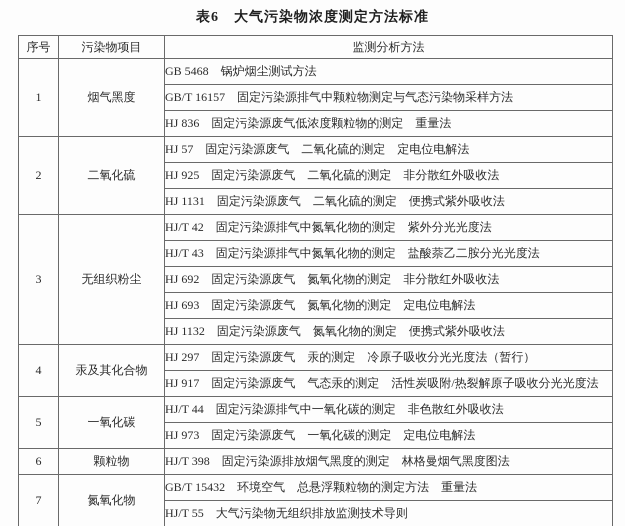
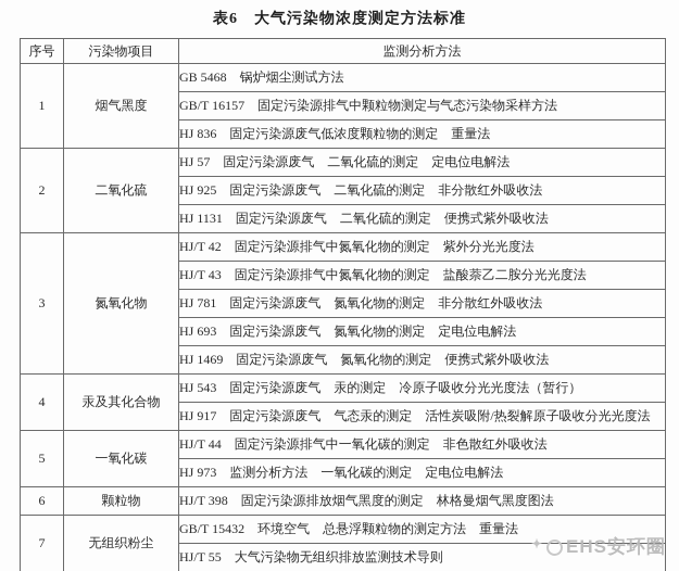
  表6 大气污染物浓度测定方法标准
  序号	污染物项目	监测分析方法
  1	烟气黑度	GB 5468 锅炉烟尘测试方法
  GB/T 16157 固定污染源排气中颗粒物测定与气态污染物采样方法
  HJ 836 固定污染源废气低浓度颗粒物的测定 重量法
  2	二氧化硫	HJ 57 固定污染源废气 二氧化硫的测定 定电位电解法
  HJ 925 固定污染源废气 二氧化硫的测定 非分散红外吸收法
  HJ 1131 固定污染源废气 二氧化硫的测定 便携式紫外吸收法
- 3	无组织粉尘	HJ/T 42 固定污染源排气中氮氧化物的测定 紫外分光光度法
+ 3	氮氧化物	HJ/T 42 固定污染源排气中氮氧化物的测定 紫外分光光度法
  HJ/T 43 固定污染源排气中氮氧化物的测定 盐酸萘乙二胺分光光度法
- HJ 692 固定污染源废气 氮氧化物的测定 非分散红外吸收法
+ HJ 781 固定污染源废气 氮氧化物的测定 非分散红外吸收法
  HJ 693 固定污染源废气 氮氧化物的测定 定电位电解法
- HJ 1132 固定污染源废气 氮氧化物的测定 便携式紫外吸收法
+ HJ 1469 固定污染源废气 氮氧化物的测定 便携式紫外吸收法
- 4	汞及其化合物	HJ 297 固定污染源废气 汞的测定 冷原子吸收分光光度法（暂行）
+ 4	汞及其化合物	HJ 543 固定污染源废气 汞的测定 冷原子吸收分光光度法（暂行）
  HJ 917 固定污染源废气 气态汞的测定 活性炭吸附/热裂解原子吸收分光光度法
  5	一氧化碳	HJ/T 44 固定污染源排气中一氧化碳的测定 非色散红外吸收法
- HJ 973 固定污染源废气 一氧化碳的测定 定电位电解法
+ HJ 973 监测分析方法 一氧化碳的测定 定电位电解法
  6	颗粒物	HJ/T 398 固定污染源排放烟气黑度的测定 林格曼烟气黑度图法
- 7	氮氧化物	GB/T 15432 环境空气 总悬浮颗粒物的测定方法 重量法
+ 7	无组织粉尘	GB/T 15432 环境空气 总悬浮颗粒物的测定方法 重量法
  HJ/T 55 大气污染物无组织排放监测技术导则
+ ✦
+ EHS安环圈
